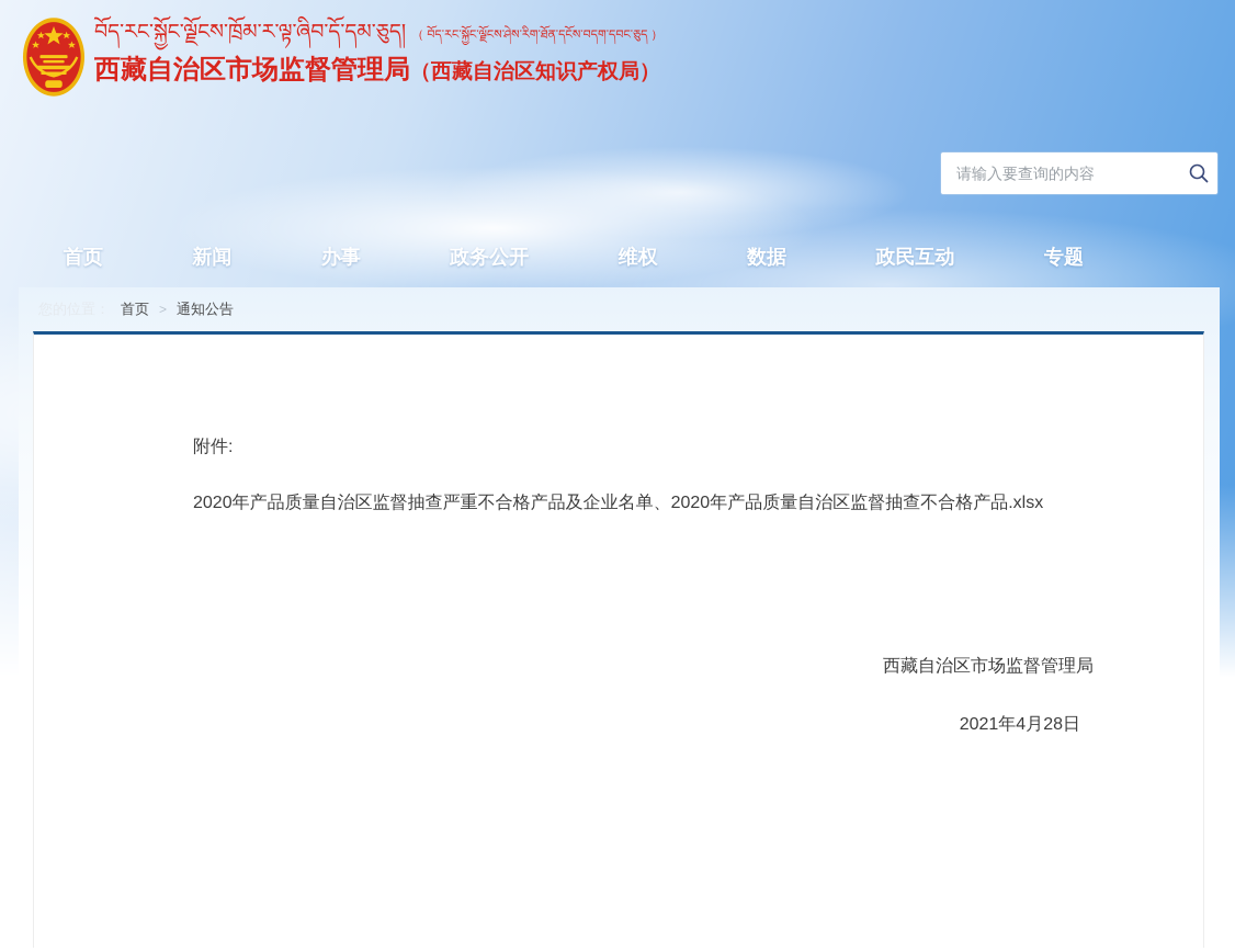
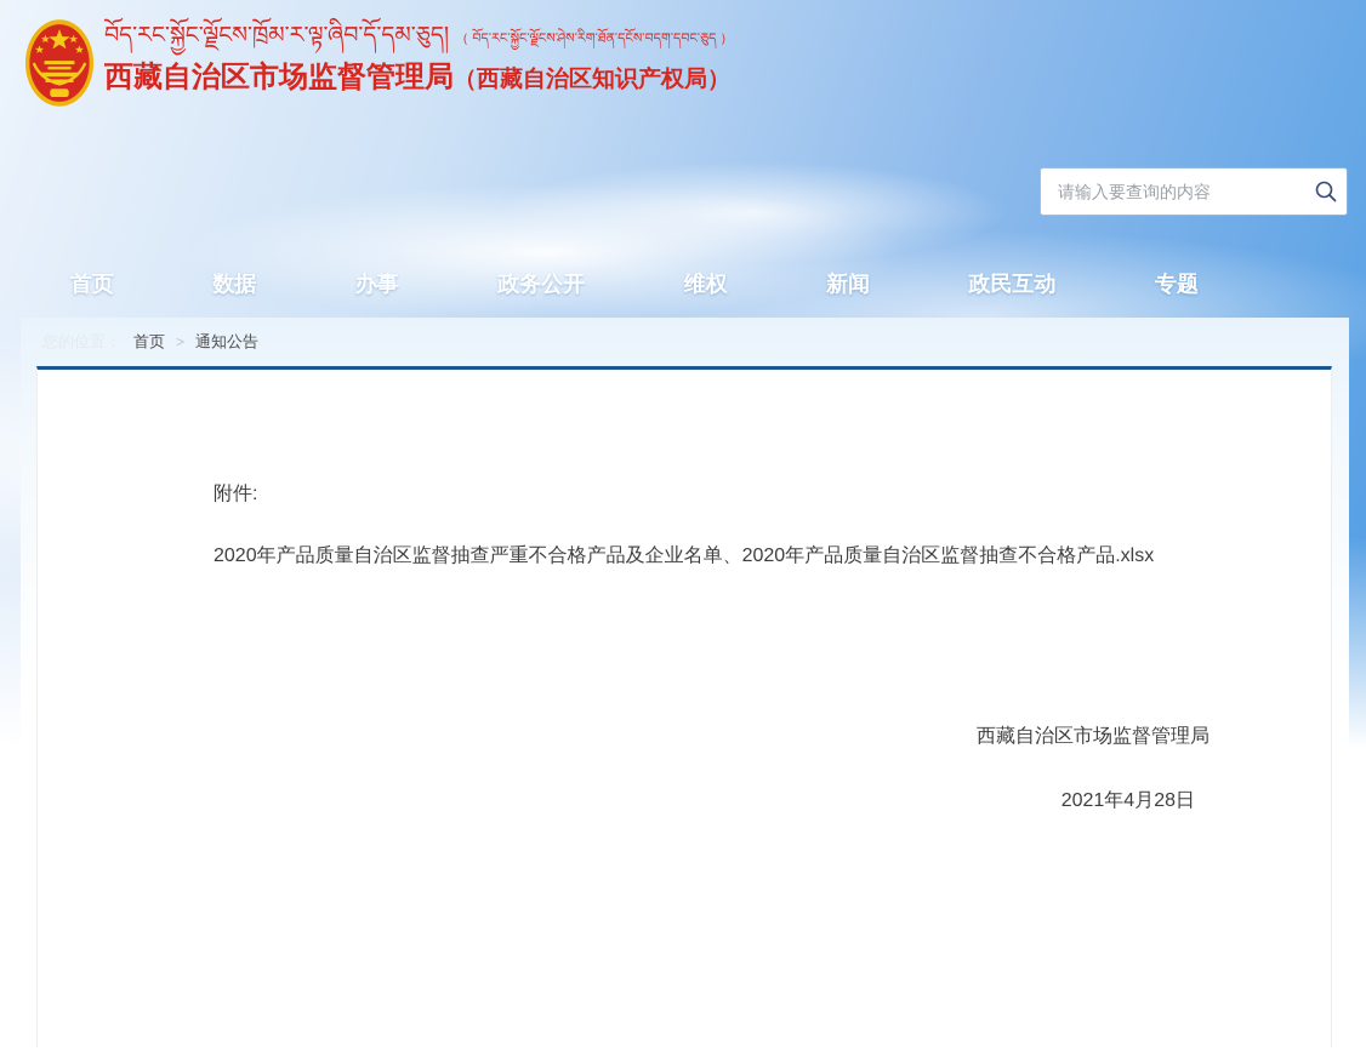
  བོད་རང་སྐྱོང་ལྗོངས་ཁྲོམ་ར་ལྟ་ཞིབ་དོ་དམ་ཅུད། （ བོད་རང་སྐྱོང་ལྗོངས་ཤེས་རིག་ཐོན་དངོས་བདག་དབང་ཅུད ）
  西藏自治区市场监督管理局（西藏自治区知识产权局）
  请输入要查询的内容
  首页
- 新闻
+ 数据
  办事
  政务公开
  维权
- 数据
+ 新闻
  政民互动
  专题
  首页
  >
  通知公告
  附件:
  2020年产品质量自治区监督抽查严重不合格产品及企业名单、2020年产品质量自治区监督抽查不合格产品.xlsx
  西藏自治区市场监督管理局
  2021年4月28日
